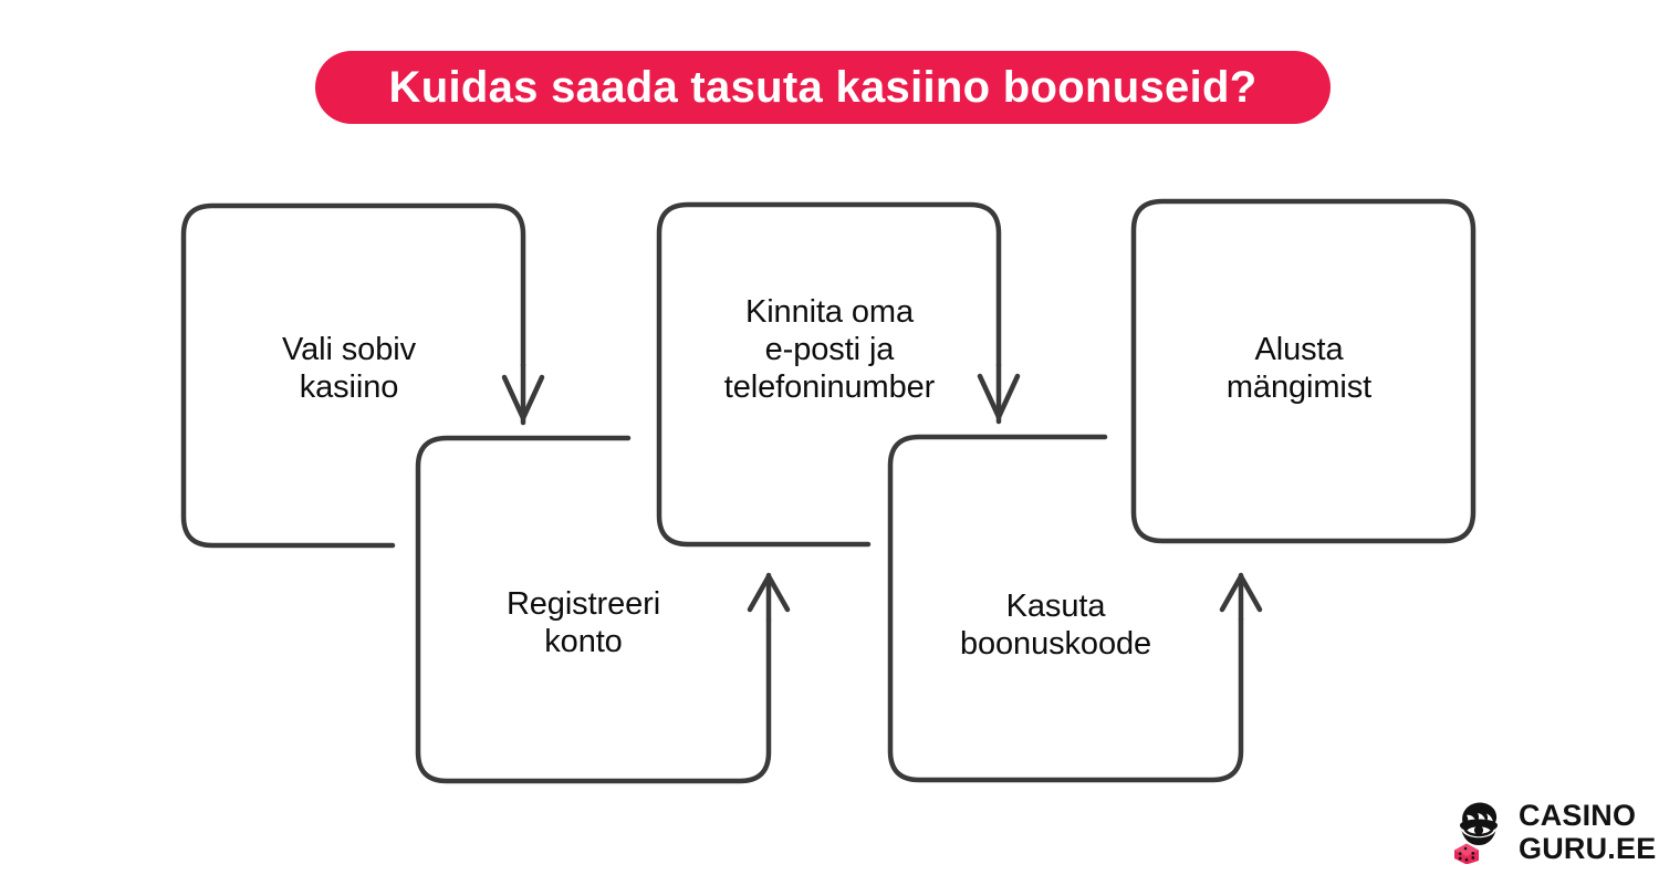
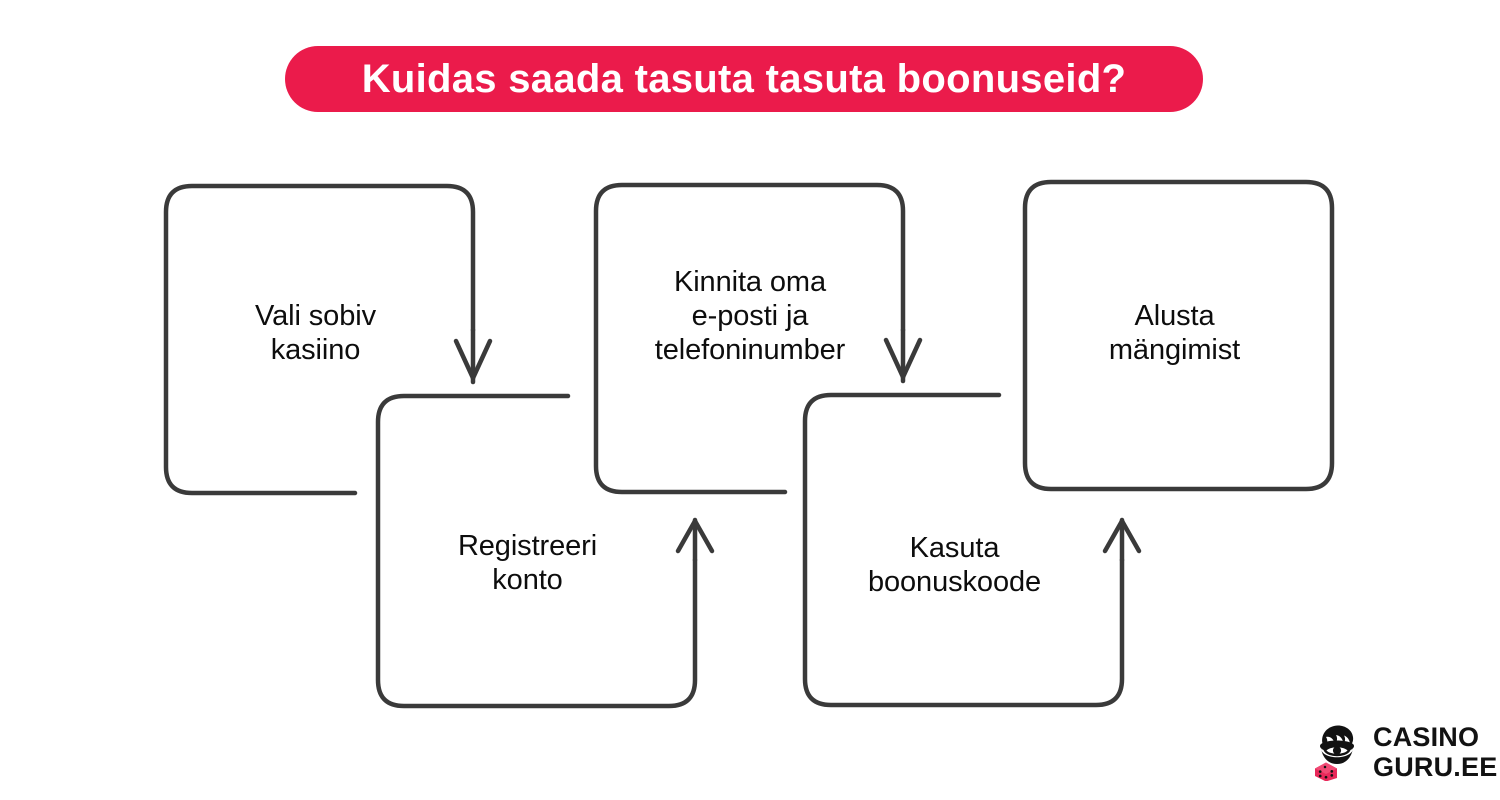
- Kuidas saada tasuta kasiino boonuseid?
+ Kuidas saada tasuta tasuta boonuseid?
  Vali sobiv
  kasiino
  Registreeri
  konto
  Kinnita oma
  e-posti ja
  telefoninumber
  Kasuta
  boonuskoode
  Alusta
  mängimist
  CASINO
  GURU.EE
